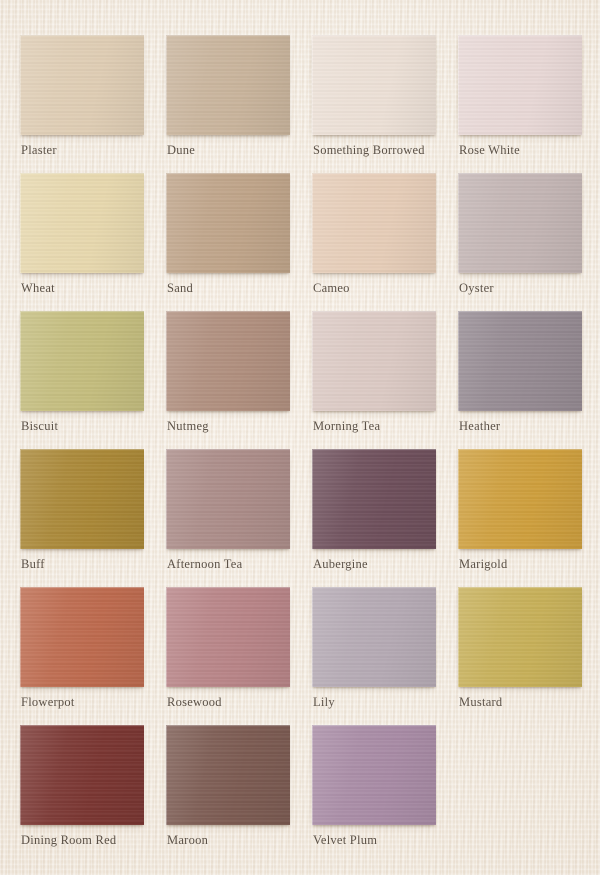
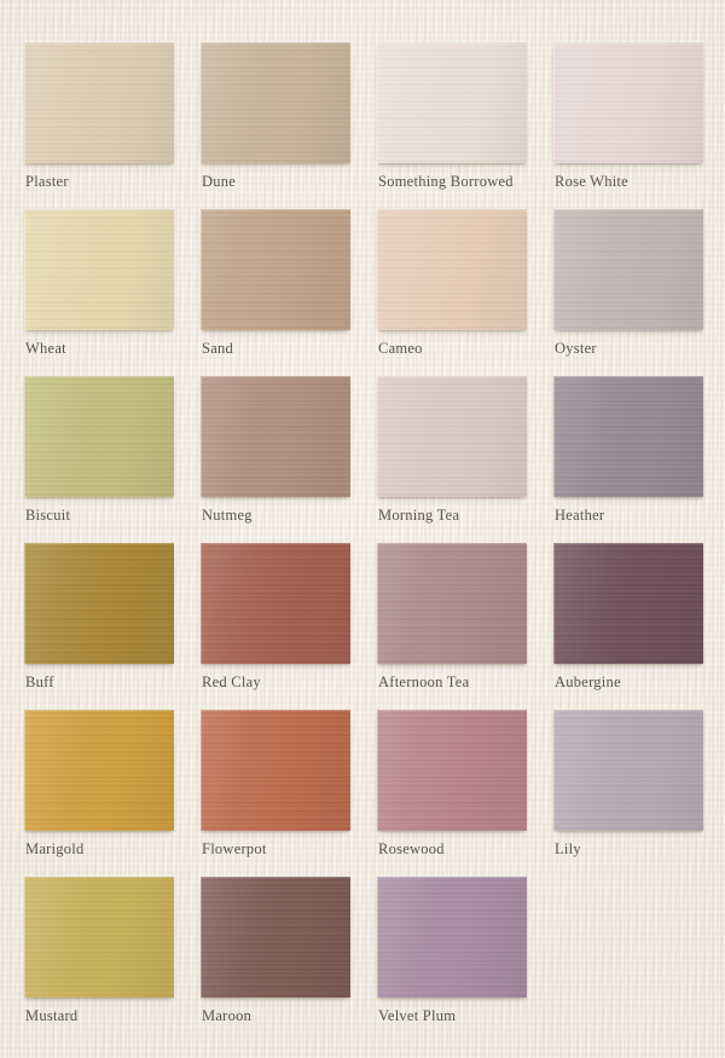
  Plaster
  Dune
  Something Borrowed
  Rose White
  Wheat
  Sand
  Cameo
  Oyster
  Biscuit
  Nutmeg
  Morning Tea
  Heather
  Buff
+ Red Clay
  Afternoon Tea
  Aubergine
  Marigold
  Flowerpot
  Rosewood
  Lily
  Mustard
- Dining Room Red
  Maroon
  Velvet Plum
